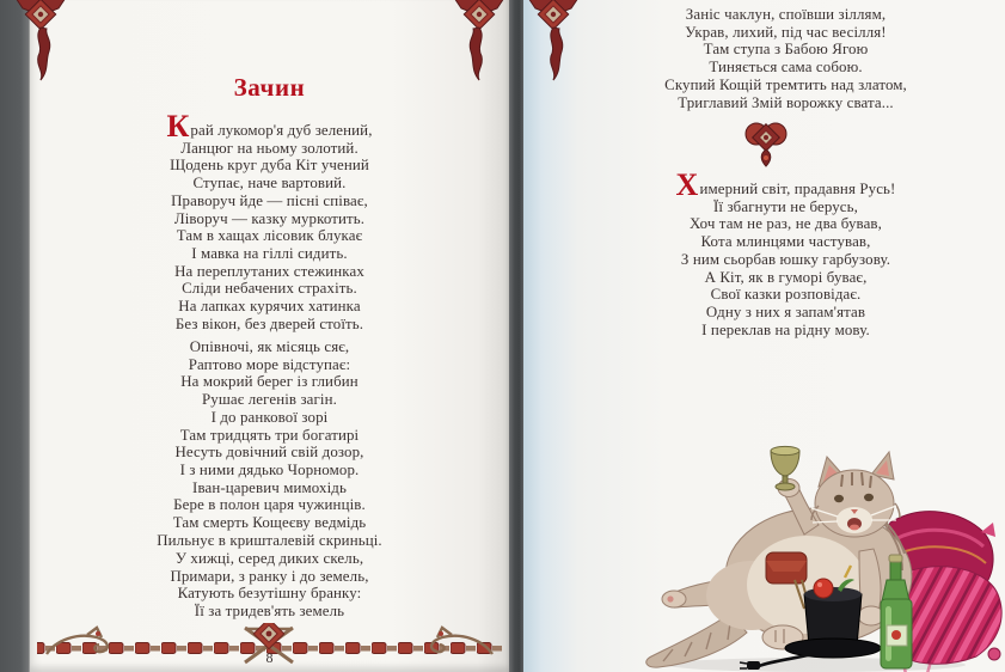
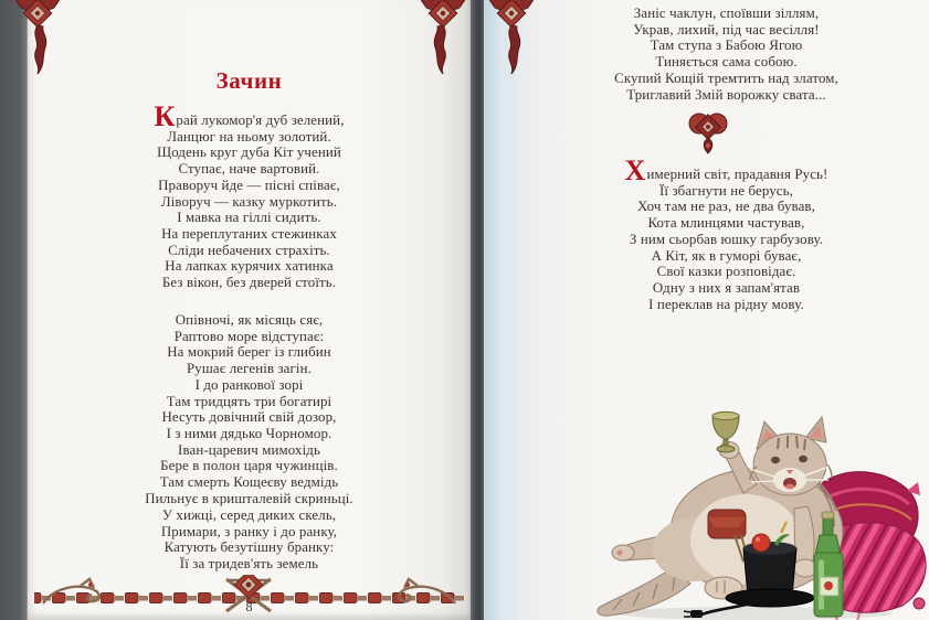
  Зачин
  Край лукомор'я дуб зелений,
  Ланцюг на ньому золотий.
  Щодень круг дуба Кіт учений
  Ступає, наче вартовий.
  Праворуч йде — пісні співає,
  Ліворуч — казку муркотить.
- Там в хащах лісовик блукає
  І мавка на гіллі сидить.
  На переплутаних стежинках
  Сліди небачених страхіть.
  На лапках курячих хатинка
  Без вікон, без дверей стоїть.
  Опівночі, як місяць сяє,
  Раптово море відступає:
  На мокрий берег із глибин
  Рушає легенів загін.
  І до ранкової зорі
  Там тридцять три богатирі
  Несуть довічний свій дозор,
  І з ними дядько Чорномор.
  Іван-царевич мимохідь
  Бере в полон царя чужинців.
  Там смерть Кощеєву ведмідь
  Пильнує в кришталевій скриньці.
  У хижці, серед диких скель,
- Примари, з ранку і до земель,
+ Примари, з ранку і до ранку,
  Катують безутішну бранку:
  Її за тридев'ять земель
  8
  Заніс чаклун, споївши зіллям,
  Украв, лихий, під час весілля!
  Там ступа з Бабою Ягою
  Тиняється сама собою.
  Скупий Кощій тремтить над златом,
  Триглавий Змій ворожку свата...
  Химерний світ, прадавня Русь!
  Її збагнути не берусь,
  Хоч там не раз, не два бував,
  Кота млинцями частував,
  З ним сьорбав юшку гарбузову.
  А Кіт, як в гуморі буває,
  Свої казки розповідає.
  Одну з них я запам'ятав
  І переклав на рідну мову.
